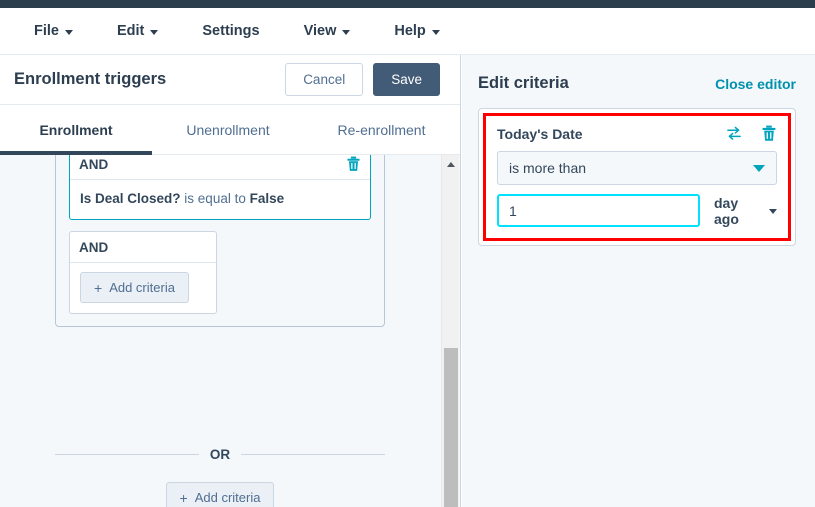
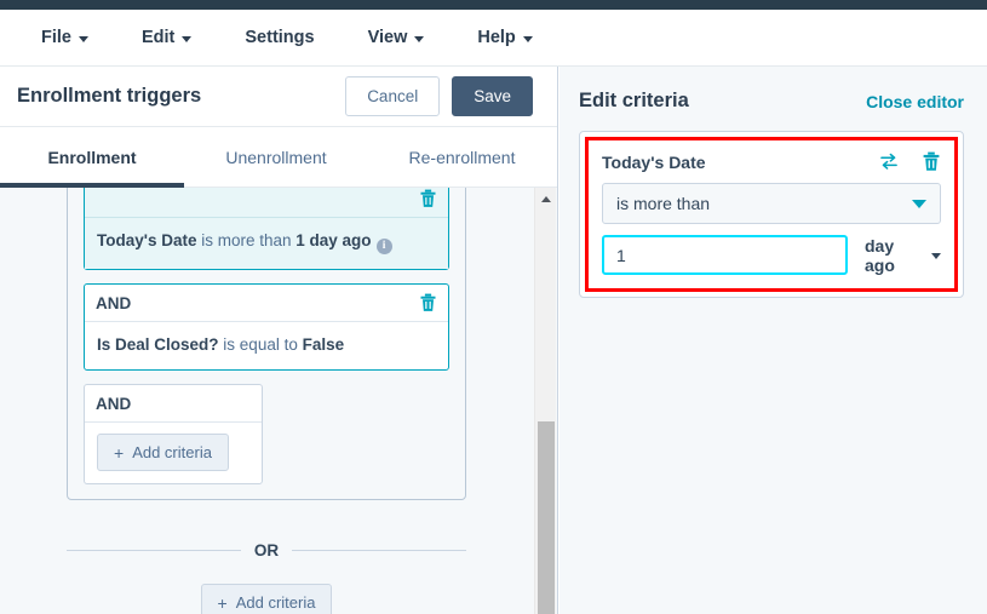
  File
  Edit
  Settings
  View
  Help
  Enrollment triggers
  Cancel
  Save
  Enrollment
  Unenrollment
  Re-enrollment
+ Today's Date is more than 1 day ago i
  AND
  Is Deal Closed? is equal to False
  AND
  +
  Add criteria
  OR
  +
  Add criteria
  Edit criteria
  Close editor
  Today's Date
  is more than
  1
  day ago
